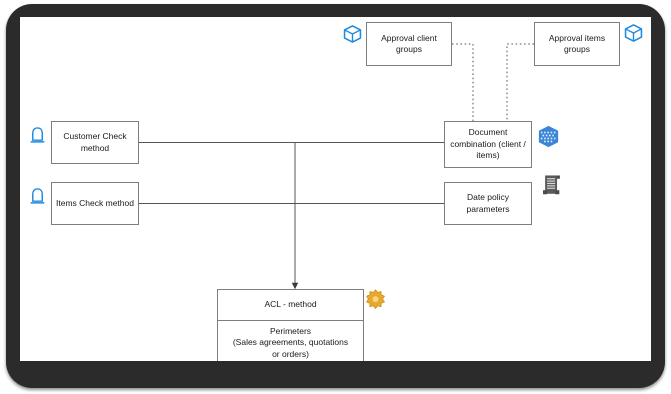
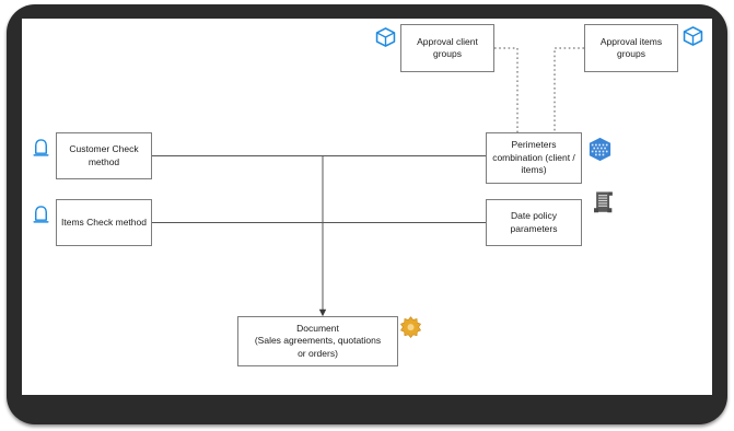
  Approval client
  groups
  Approval items
  groups
  Customer Check
  method
  Items Check method
- Document
+ Perimeters
  combination (client /
  items)
  Date policy
  parameters
- ACL - method
- Perimeters
+ Document
  (Sales agreements, quotations
  or orders)
